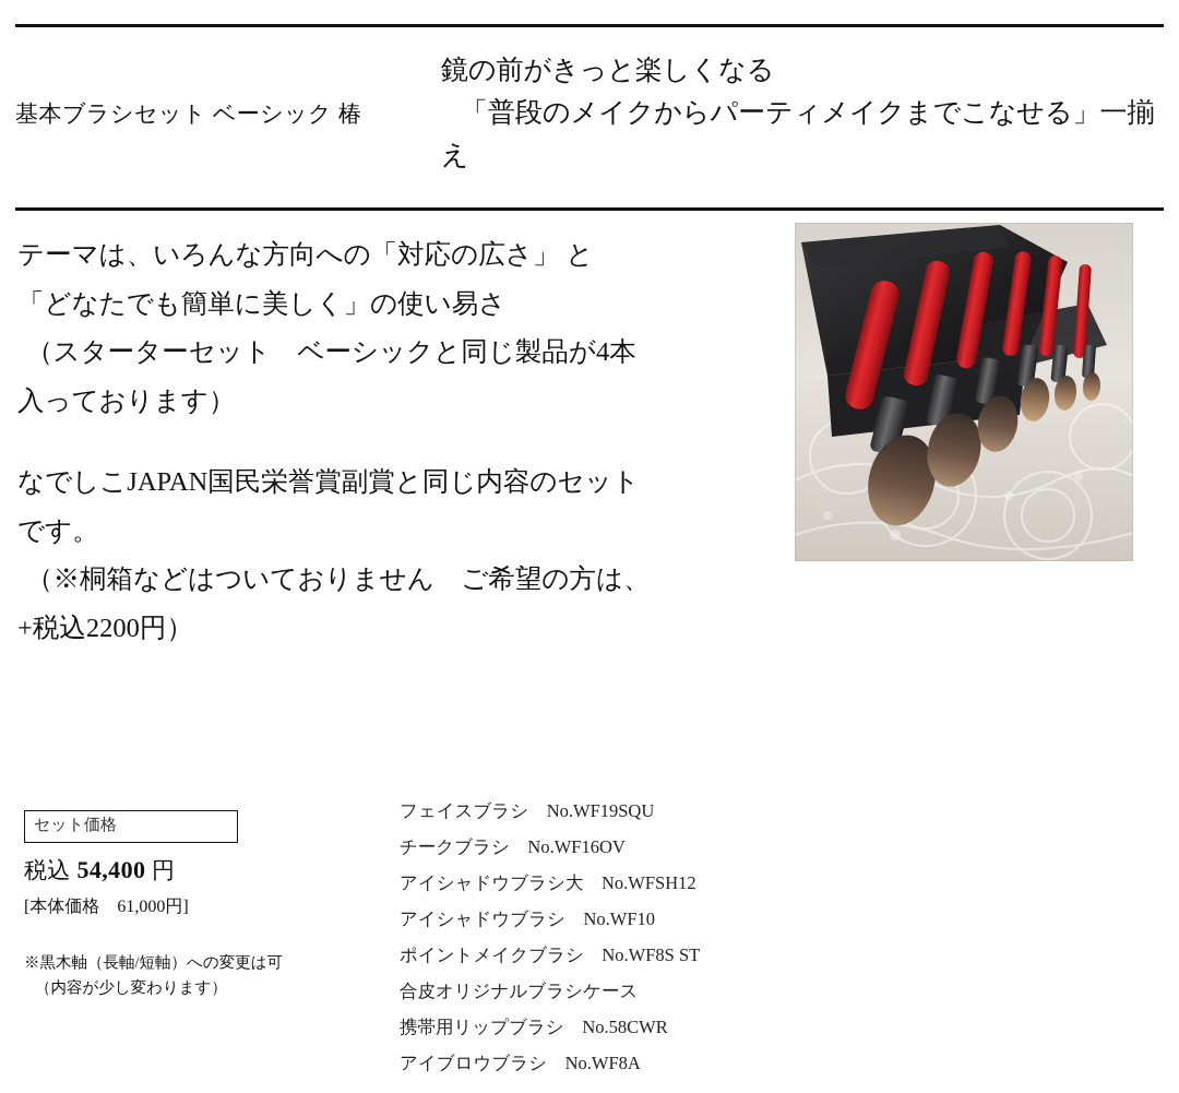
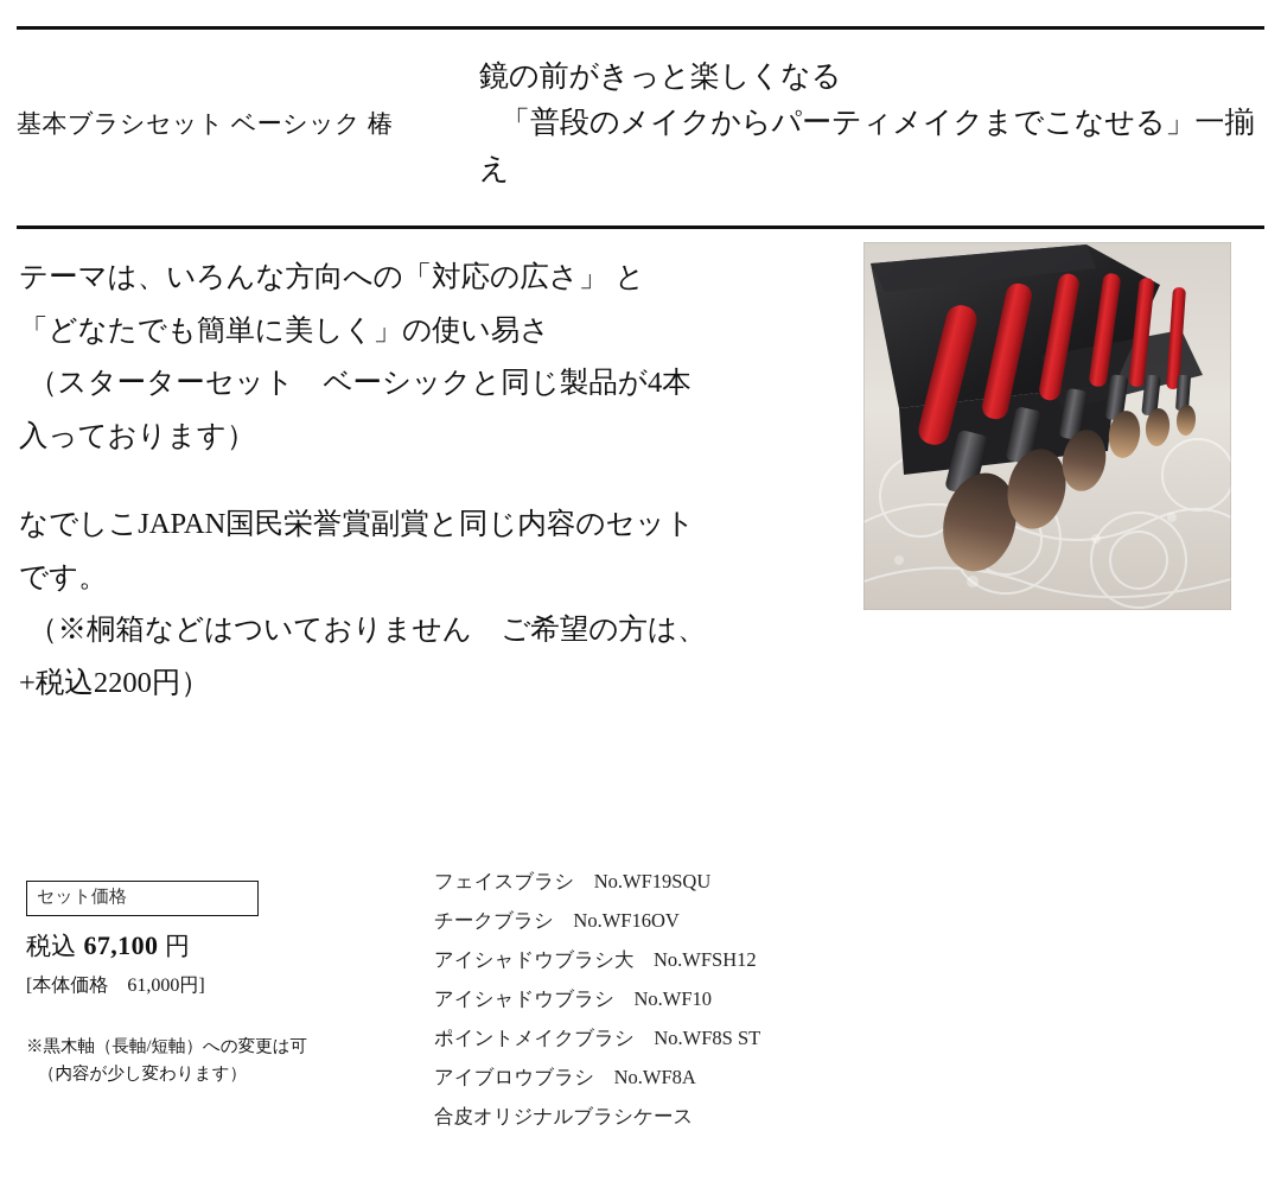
  基本ブラシセット ベーシック 椿
  鏡の前がきっと楽しくなる
  「普段のメイクからパーティメイクまでこなせる」一揃え
  テーマは、いろんな方向への「対応の広さ」 と
  「どなたでも簡単に美しく」の使い易さ
  （スターターセット ベーシックと同じ製品が4本
  入っております）
  なでしこJAPAN国民栄誉賞副賞と同じ内容のセット
  です。
  （※桐箱などはついておりません ご希望の方は、
  +税込2200円）
  セット価格
- 税込 54,400 円
+ 税込 67,100 円
  [本体価格 61,000円]
  ※黒木軸（長軸/短軸）への変更は可
  （内容が少し変わります）
  フェイスブラシ No.WF19SQU
  チークブラシ No.WF16OV
  アイシャドウブラシ大 No.WFSH12
  アイシャドウブラシ No.WF10
  ポイントメイクブラシ No.WF8S ST
- 合皮オリジナルブラシケース
+ アイブロウブラシ No.WF8A
- 携帯用リップブラシ No.58CWR
- アイブロウブラシ No.WF8A
+ 合皮オリジナルブラシケース
